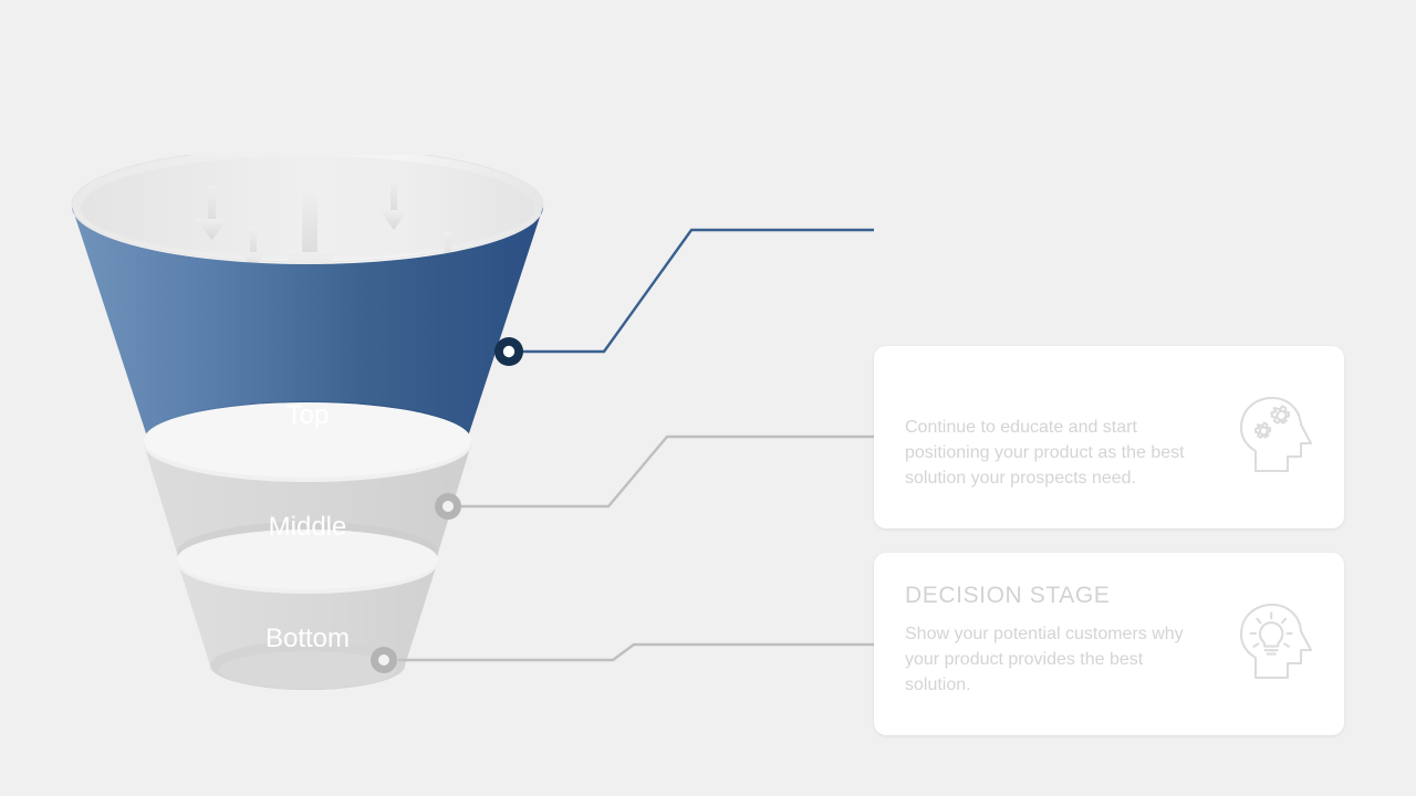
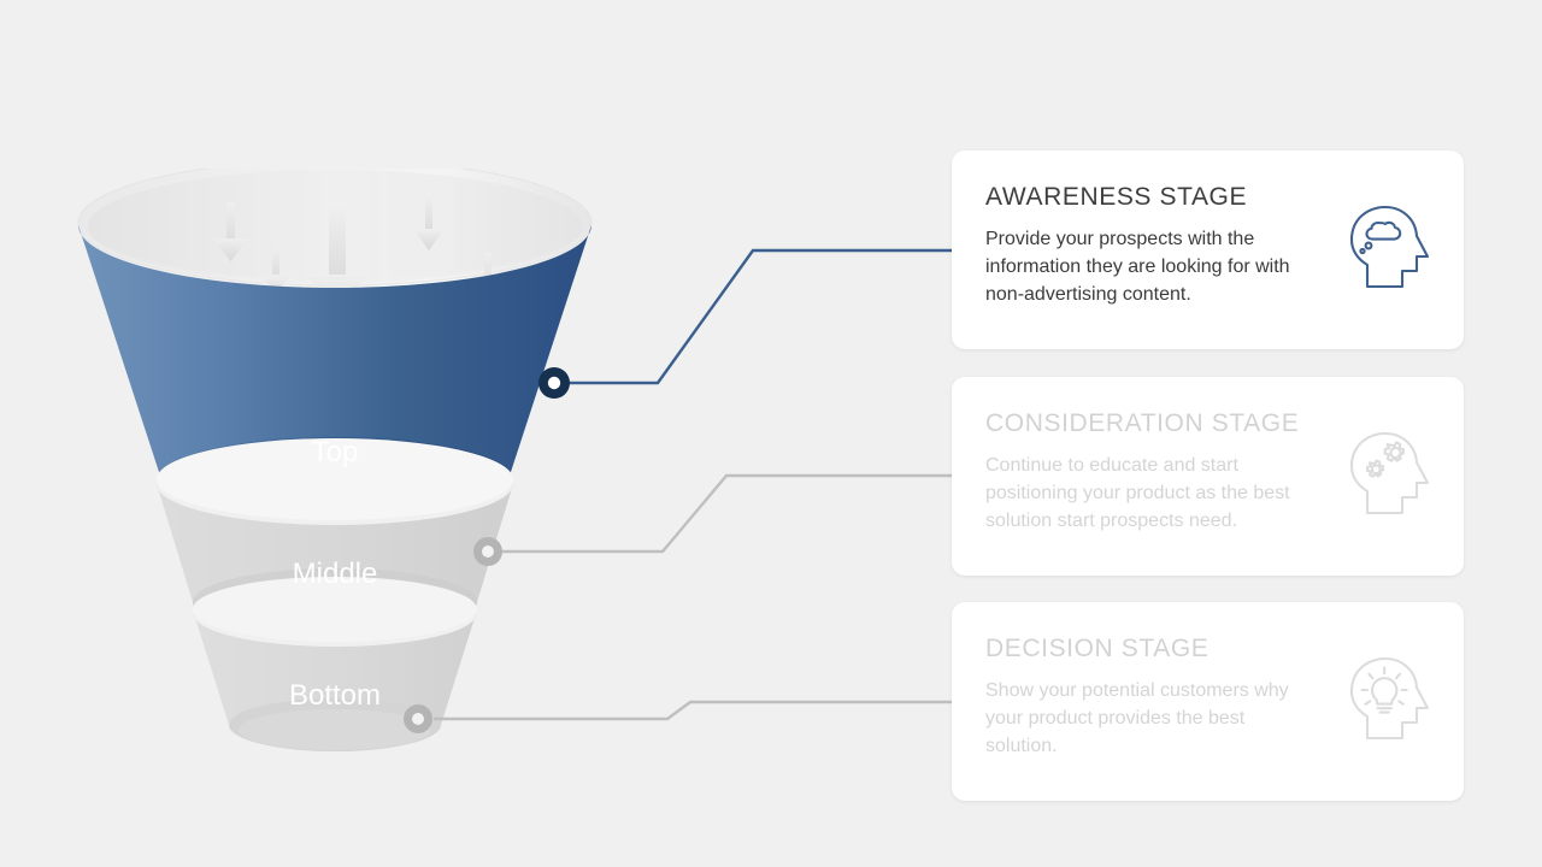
  Top
  Middle
  Bottom
+ AWARENESS STAGE
+ Provide your prospects with the information they are looking for with non-advertising content.
+ CONSIDERATION STAGE
- Continue to educate and start positioning your product as the best solution your prospects need.
+ Continue to educate and start positioning your product as the best solution start prospects need.
  DECISION STAGE
  Show your potential customers why your product provides the best solution.
